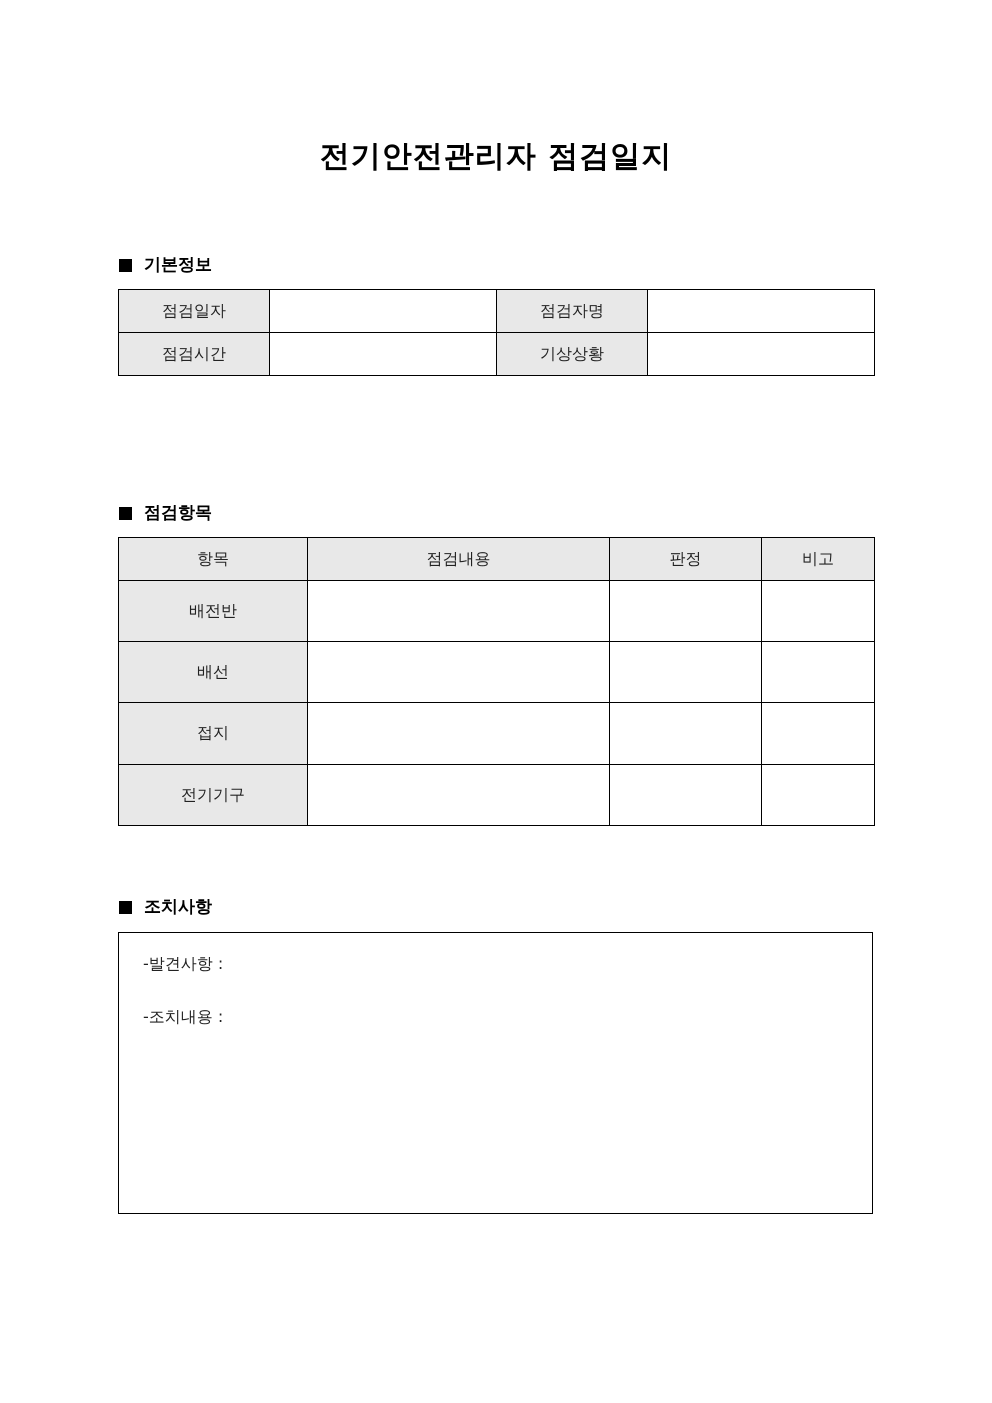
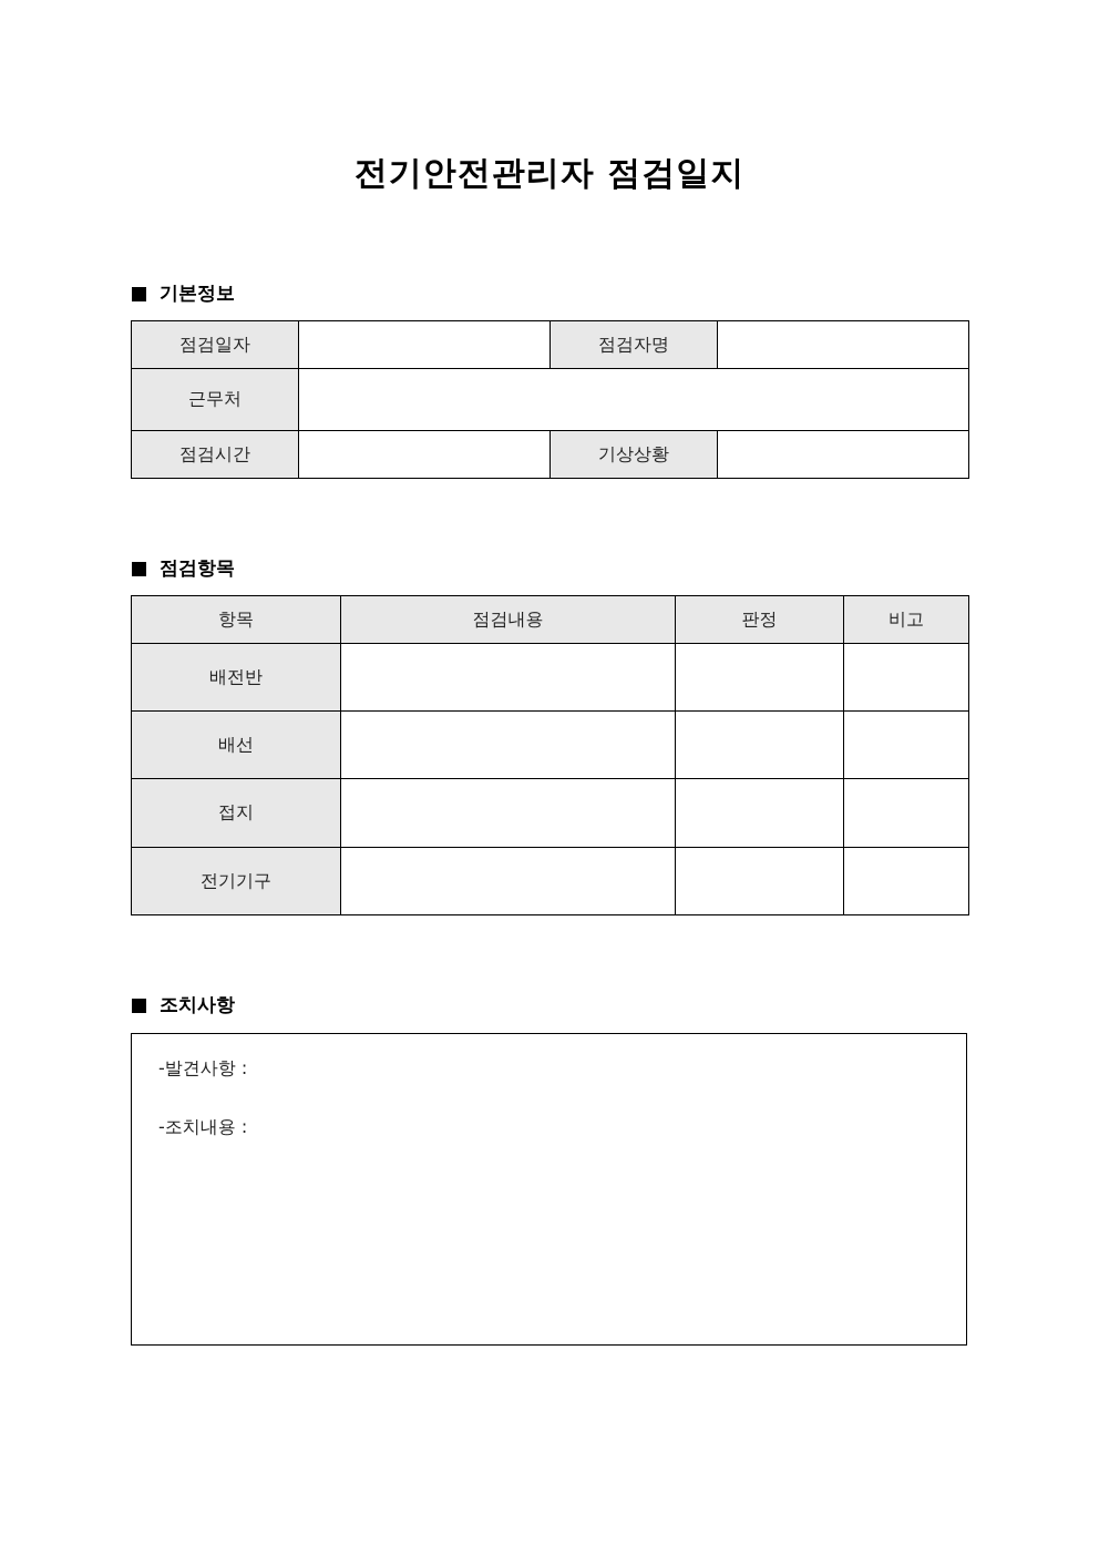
  전기안전관리자 점검일지
  기본정보
  점검일자		점검자명
+ 근무처
  점검시간		기상상황
  점검항목
  항목	점검내용	판정	비고
  배전반
  배선
  접지
  전기기구
  조치사항
  -발견사항 :
  -조치내용 :
